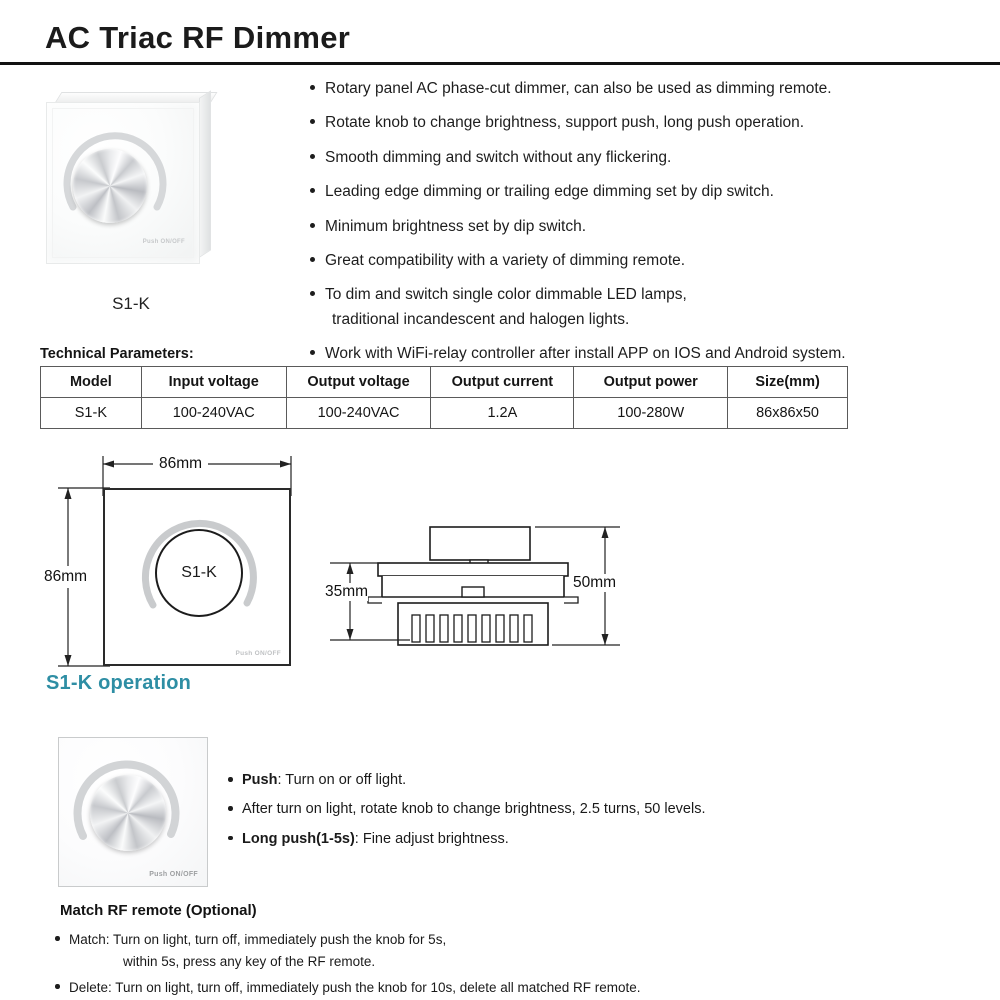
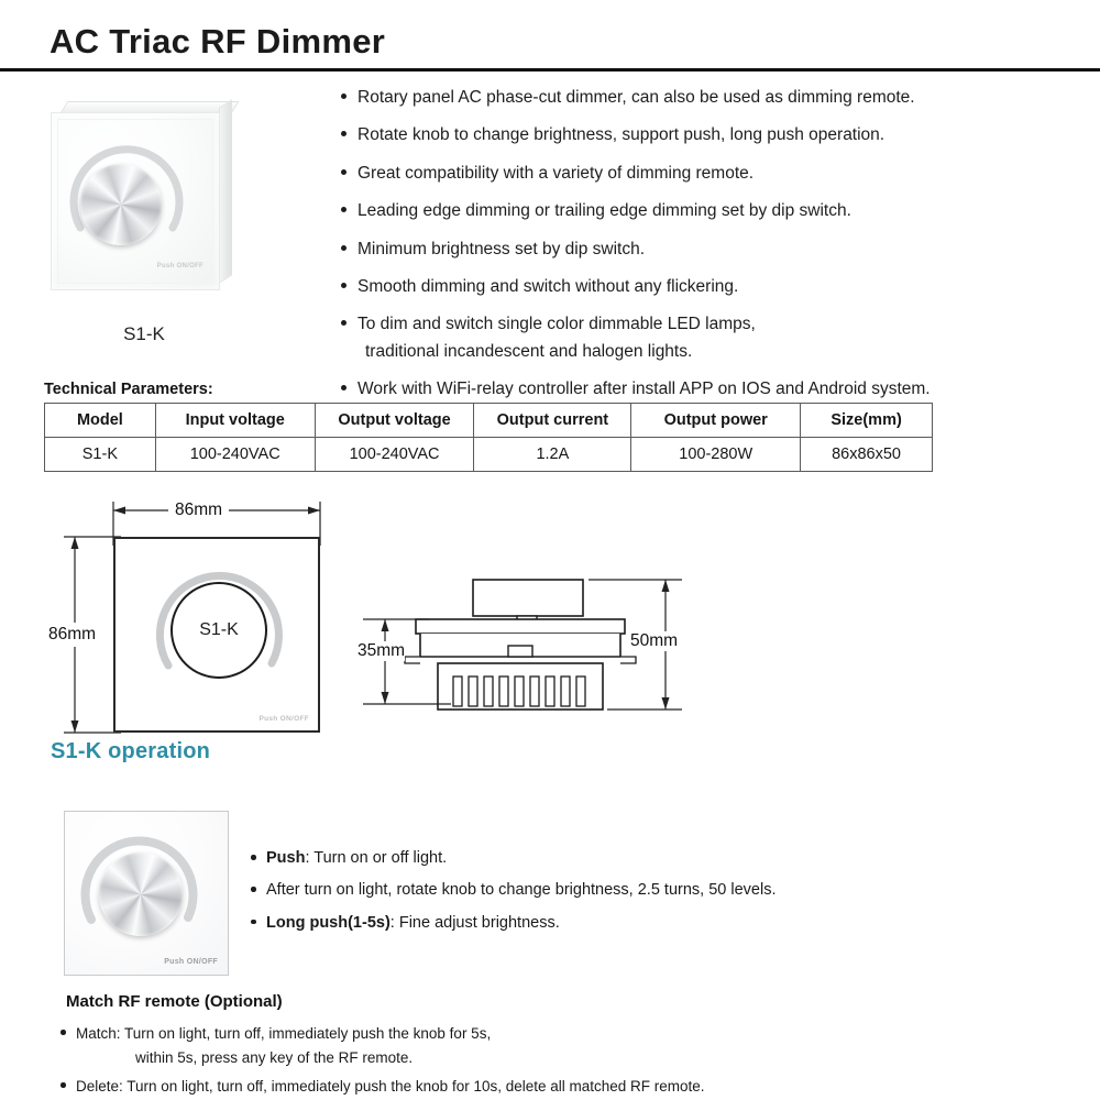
  AC Triac RF Dimmer
  S1-K
  Rotary panel AC phase-cut dimmer, can also be used as dimming remote.
  Rotate knob to change brightness, support push, long push operation.
- Smooth dimming and switch without any flickering.
+ Great compatibility with a variety of dimming remote.
  Leading edge dimming or trailing edge dimming set by dip switch.
  Minimum brightness set by dip switch.
- Great compatibility with a variety of dimming remote.
+ Smooth dimming and switch without any flickering.
  To dim and switch single color dimmable LED lamps,
  traditional incandescent and halogen lights.
  Work with WiFi-relay controller after install APP on IOS and Android system.
  Technical Parameters:
  Model	Input voltage	Output voltage	Output current	Output power	Size(mm)
  S1-K	100-240VAC	100-240VAC	1.2A	100-280W	86x86x50
  86mm
  86mm
  S1-K
  35mm
  50mm
  S1-K operation
  Push: Turn on or off light.
  After turn on light, rotate knob to change brightness, 2.5 turns, 50 levels.
  Long push(1-5s): Fine adjust brightness.
  Match RF remote (Optional)
  Match: Turn on light, turn off, immediately push the knob for 5s,
  within 5s, press any key of the RF remote.
  Delete: Turn on light, turn off, immediately push the knob for 10s, delete all matched RF remote.
